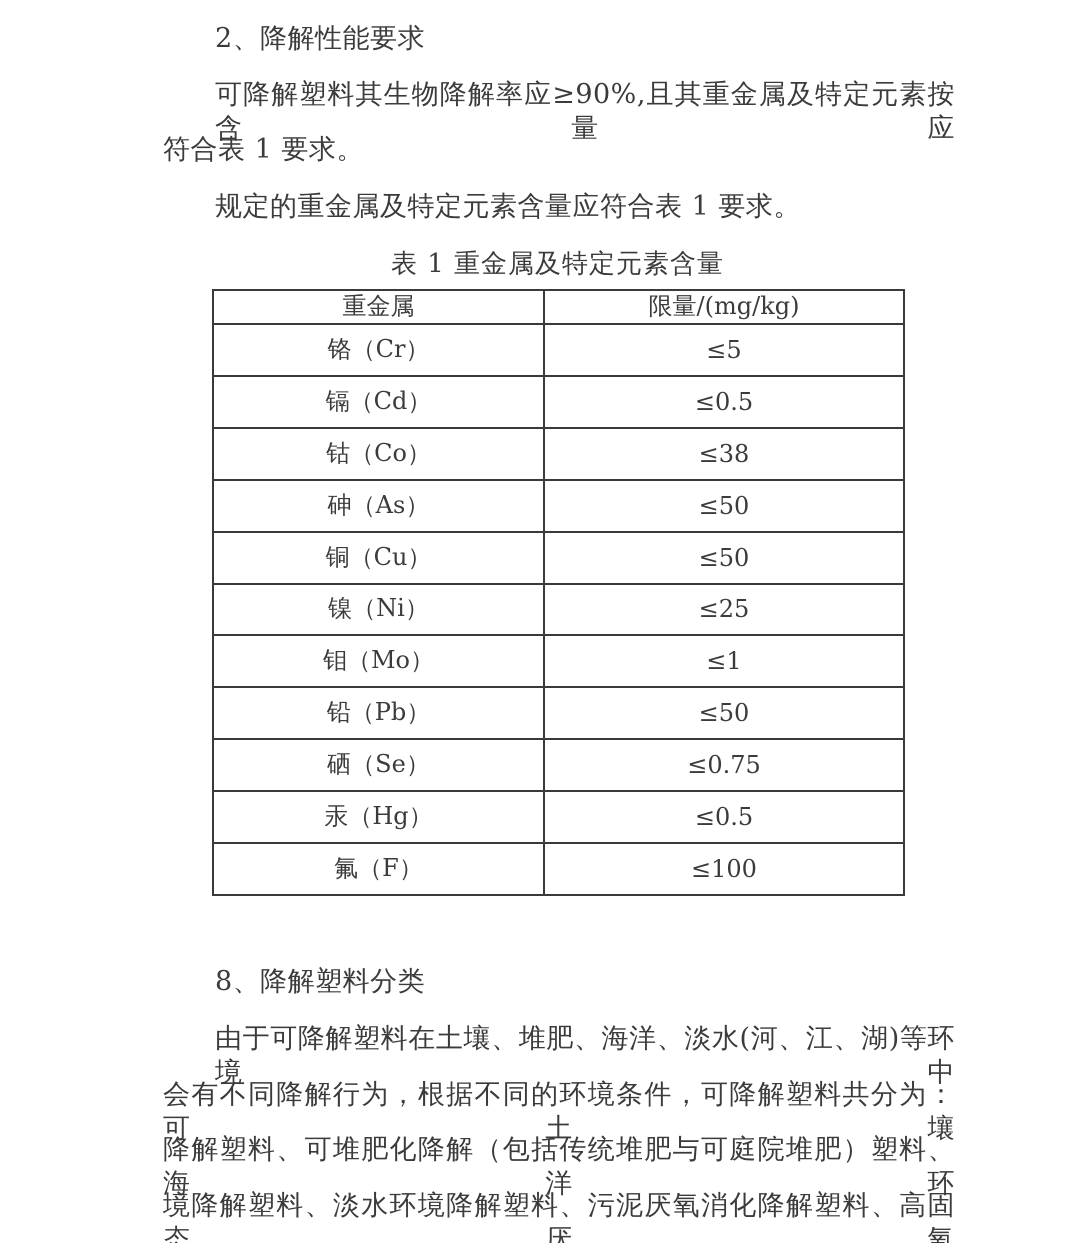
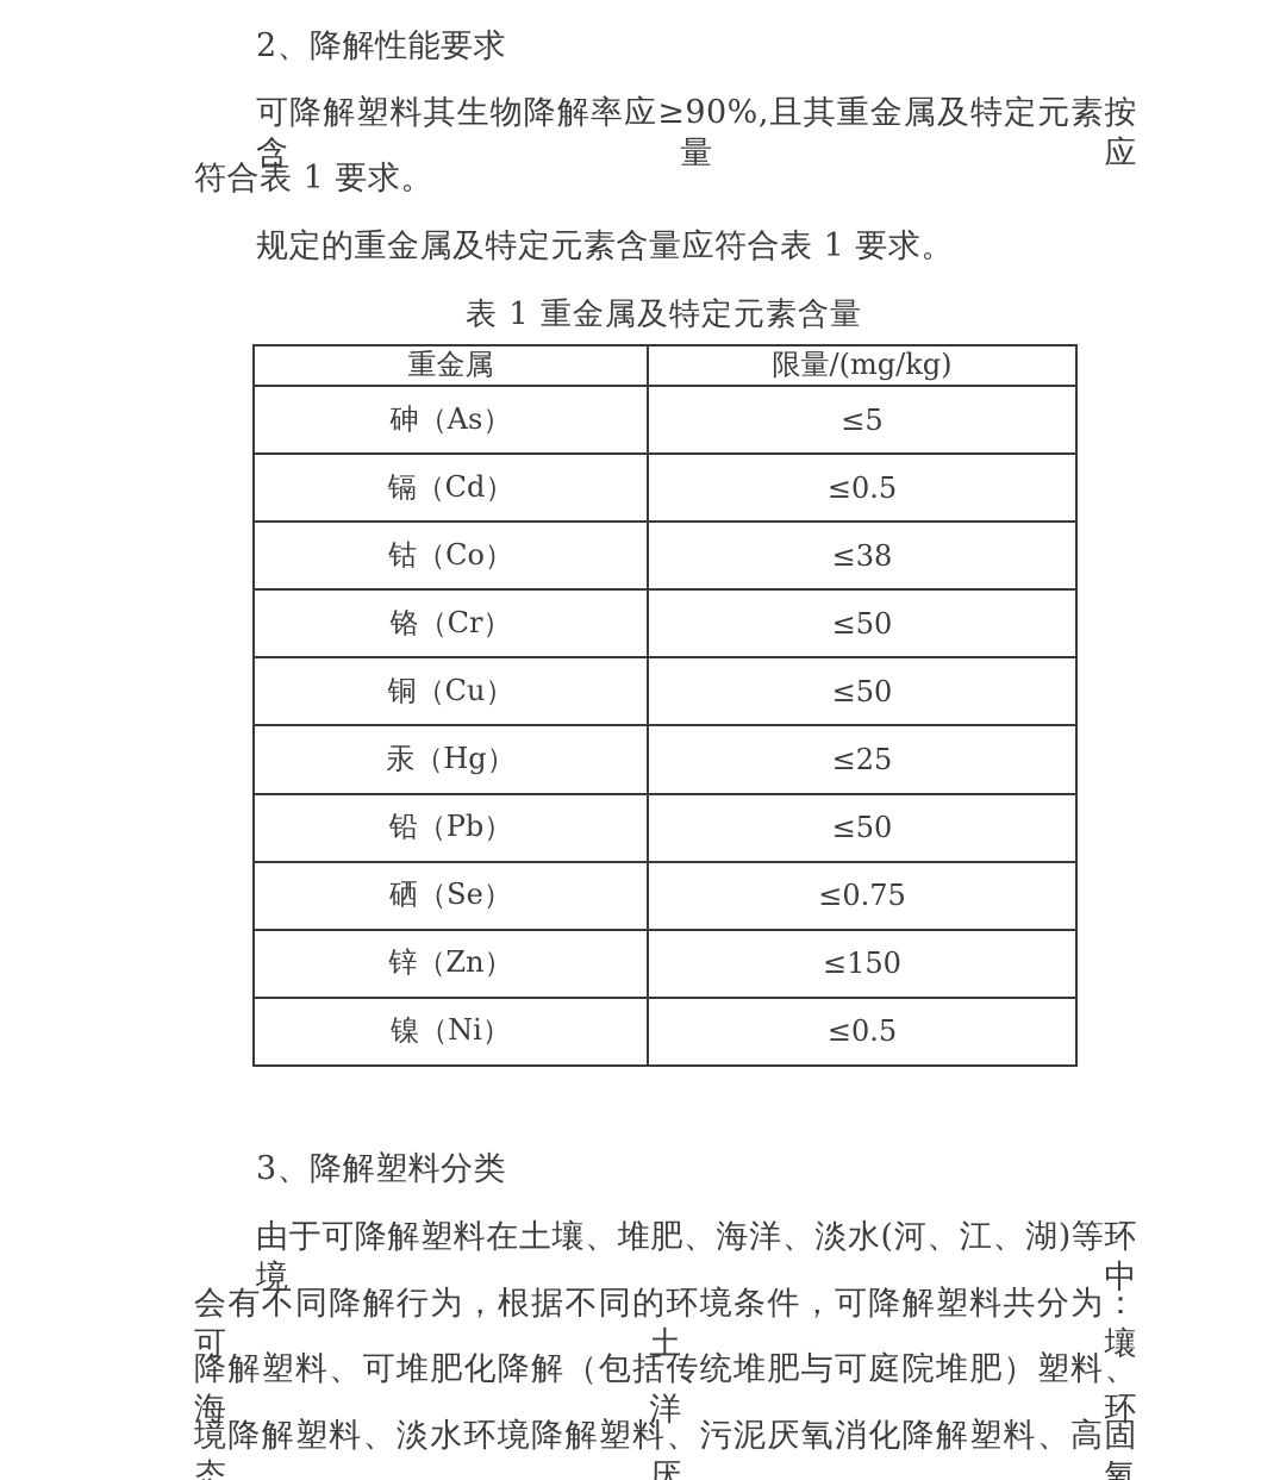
  2、降解性能要求
  可降解塑料其生物降解率应≥90%,且其重金属及特定元素按含量应
  符合表 1 要求。
  规定的重金属及特定元素含量应符合表 1 要求。
  表 1 重金属及特定元素含量
  重金属	限量/(mg/kg)
- 铬（Cr）	≤5
+ 砷（As）	≤5
  镉（Cd）	≤0.5
  钴（Co）	≤38
- 砷（As）	≤50
+ 铬（Cr）	≤50
  铜（Cu）	≤50
- 镍（Ni）	≤25
+ 汞（Hg）	≤25
- 钼（Mo）	≤1
  铅（Pb）	≤50
  硒（Se）	≤0.75
+ 锌（Zn）	≤150
- 汞（Hg）	≤0.5
+ 镍（Ni）	≤0.5
- 氟（F）	≤100
- 8、降解塑料分类
+ 3、降解塑料分类
  由于可降解塑料在土壤、堆肥、海洋、淡水(河、江、湖)等环境中
  会有不同降解行为，根据不同的环境条件，可降解塑料共分为：可土壤
  降解塑料、可堆肥化降解（包括传统堆肥与可庭院堆肥）塑料、海洋环
  境降解塑料、淡水环境降解塑料、污泥厌氧消化降解塑料、高固态厌氧
